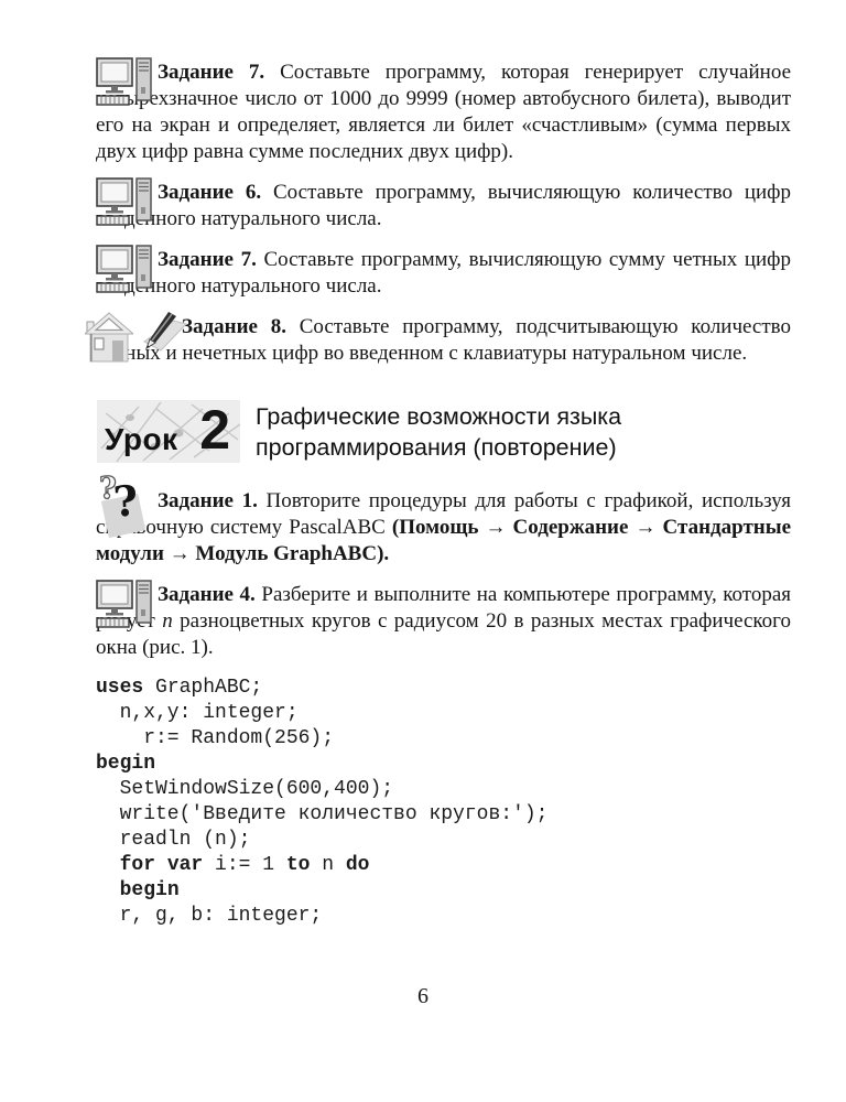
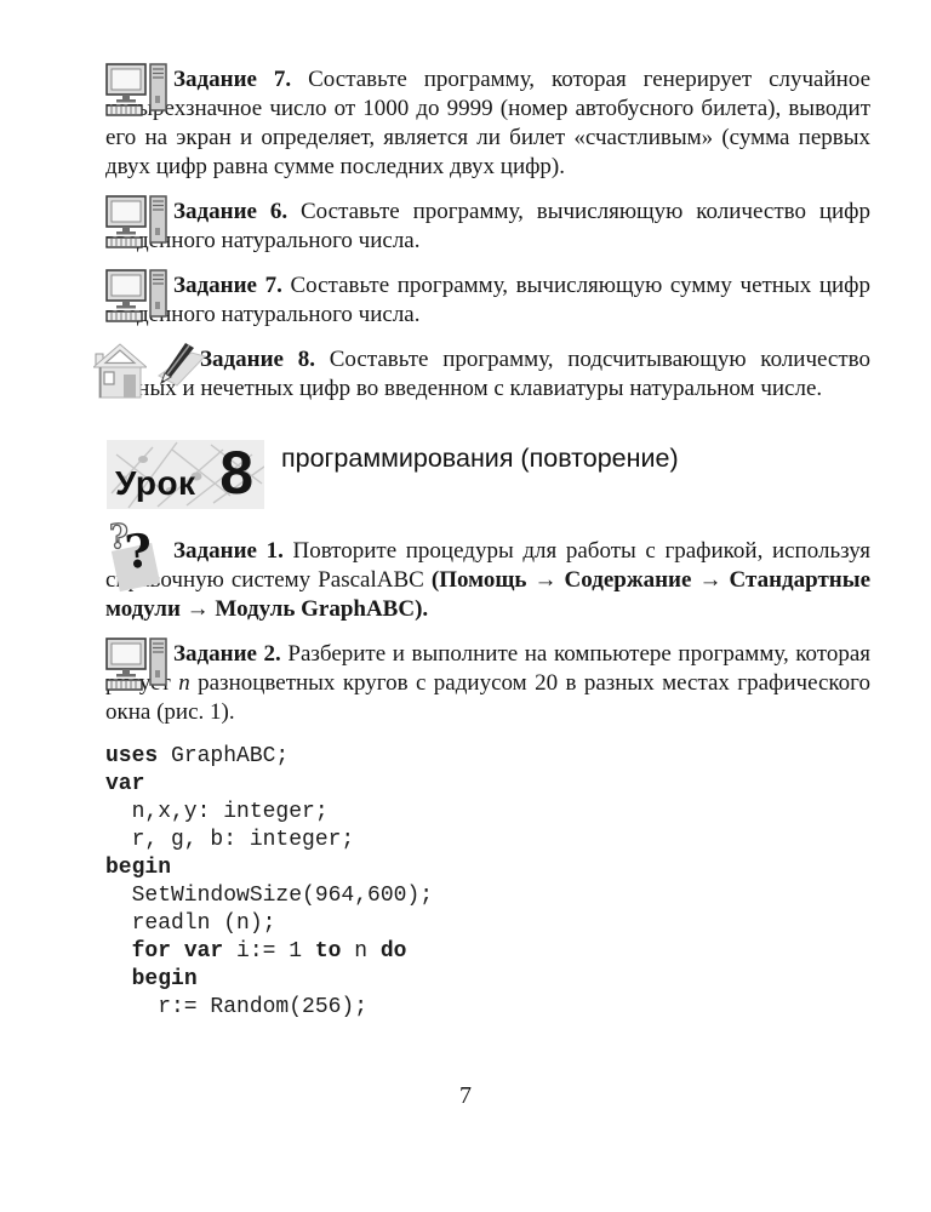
  Задание 7. Составьте программу, которая генерирует случайное ыехзначное число от 1000 до 9999 (номер автобусного билета), выводит его на экран и определяет, является ли билет «счастливым» (сумма первых двух цифр равна сумме последних двух цифр).
  Задание 6. Составьте программу, вычисляющую количество цифр дного натурального числа.
  Задание 7. Составьте программу, вычисляющую сумму четных цифр дного натурального числа.
  Задание 8. Составьте программу, подсчитывающую количество ных и нечетных цифр во введенном с клавиатуры натуральном числе.
  Урок
- 2
+ 8
- Графические возможности языка
  программирования (повторение)
  ?
  Задание 1. Повторите процедуры для работы с графикой, используя сочную систему PascalABC (Помощь → Содержание → Стандартные модули → Модуль GraphABC).
- Задание 4. Разберите и выполните на компьютере программу, которая у n разноцветных кругов с радиусом 20 в разных местах графического окна (рис. 1).
+ Задание 2. Разберите и выполните на компьютере программу, которая у n разноцветных кругов с радиусом 20 в разных местах графического окна (рис. 1).
  uses GraphABC;
+ var
  n,x,y: integer;
- r:= Random(256);
+ r, g, b: integer;
  begin
- SetWindowSize(600,400);
+ SetWindowSize(964,600);
- write('Введите количество кругов:');
  readln (n);
  for var i:= 1 to n do
  begin
- r, g, b: integer;
+ r:= Random(256);
- 6
+ 7
